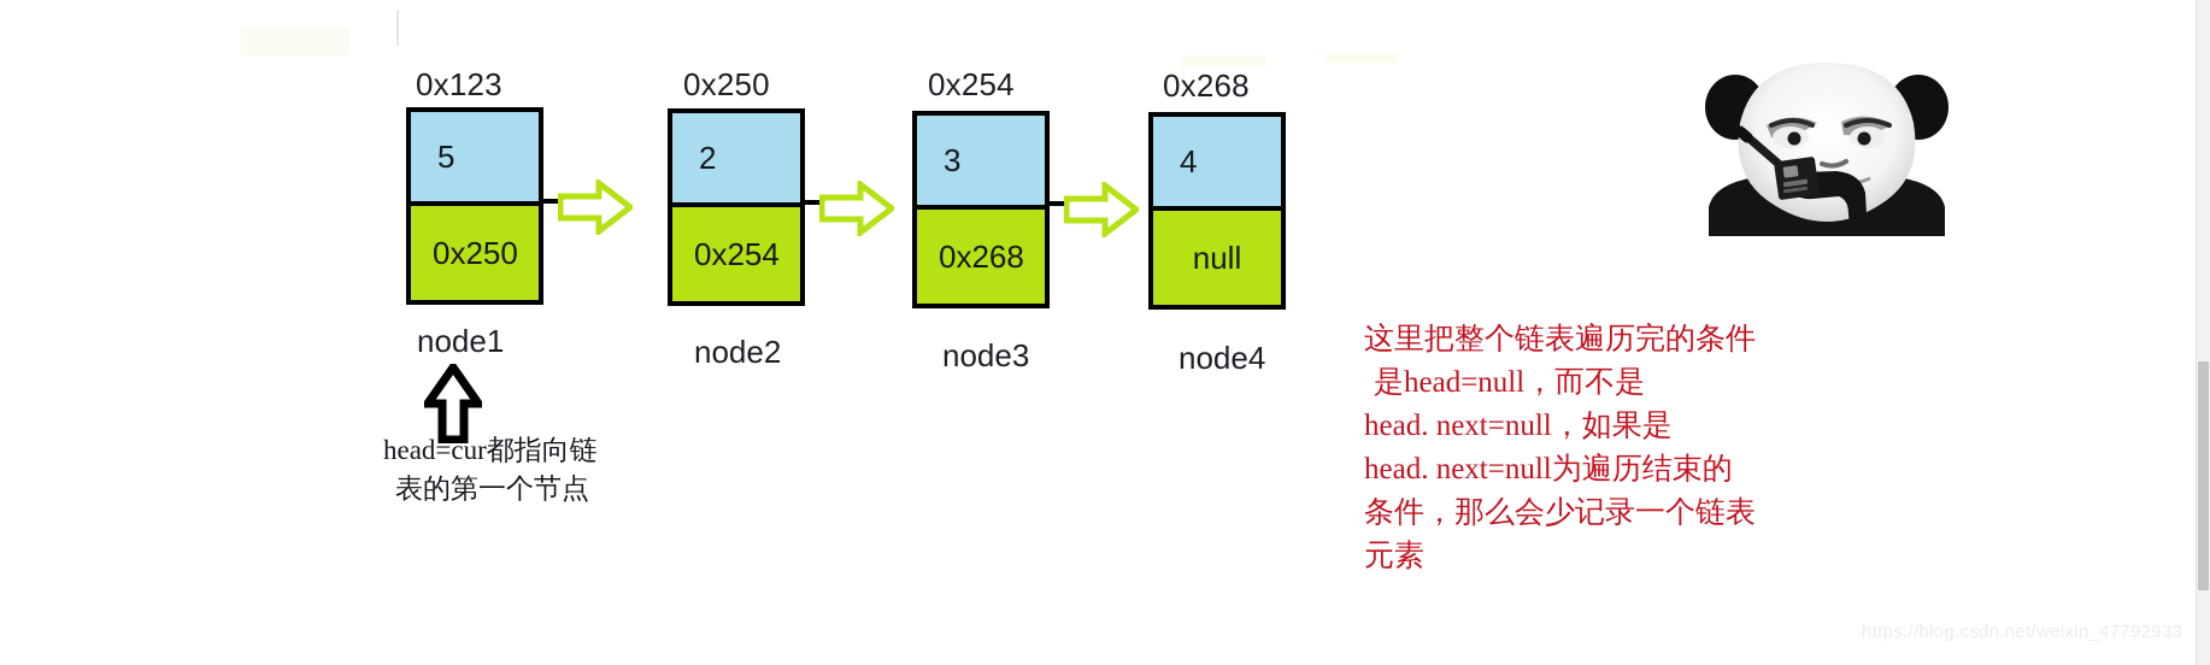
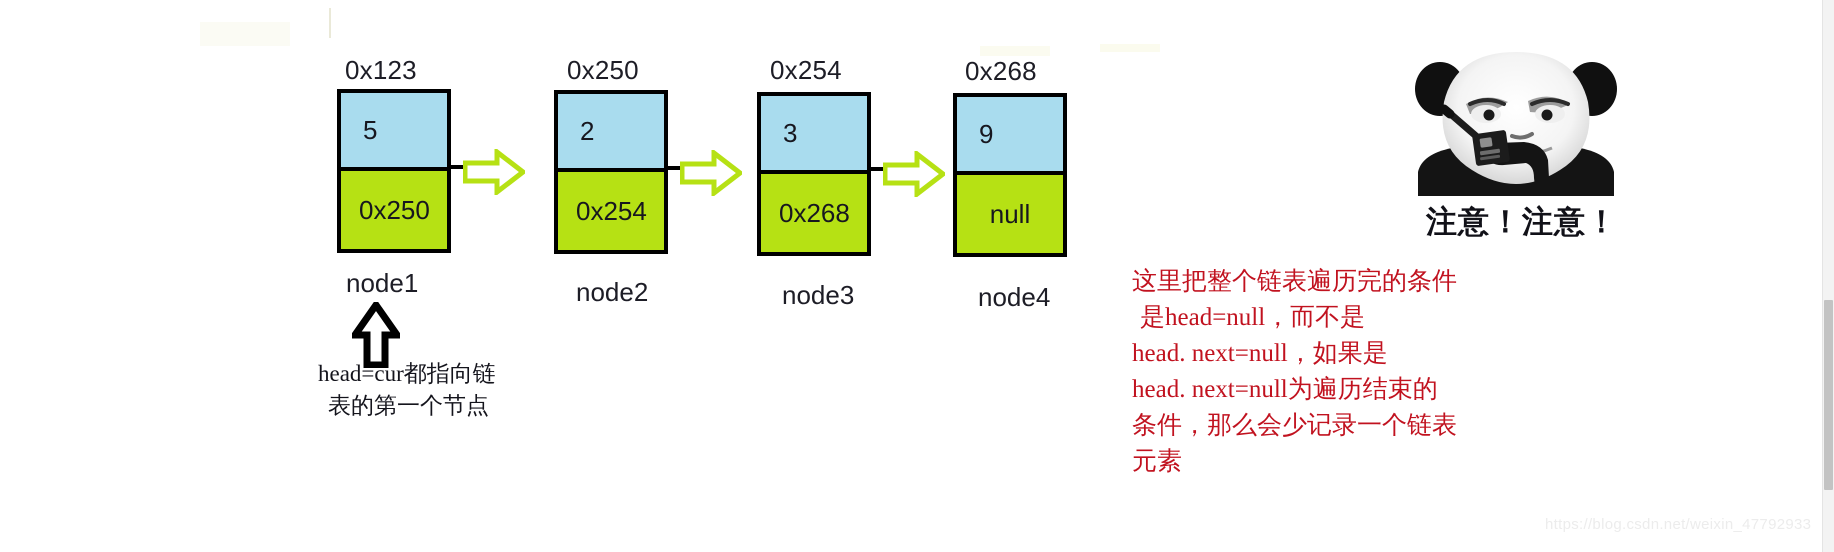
  0x123
  5
  0x250
  node1
  0x250
  2
  0x254
  node2
  0x254
  3
  0x268
  node3
  0x268
- 4
+ 9
  null
  node4
  head=cur都指向链
  表的第一个节点
+ 注意！注意！
  这里把整个链表遍历完的条件
  是head=null，而不是
  head. next=null，如果是
  head. next=null为遍历结束的
  条件，那么会少记录一个链表
  元素
